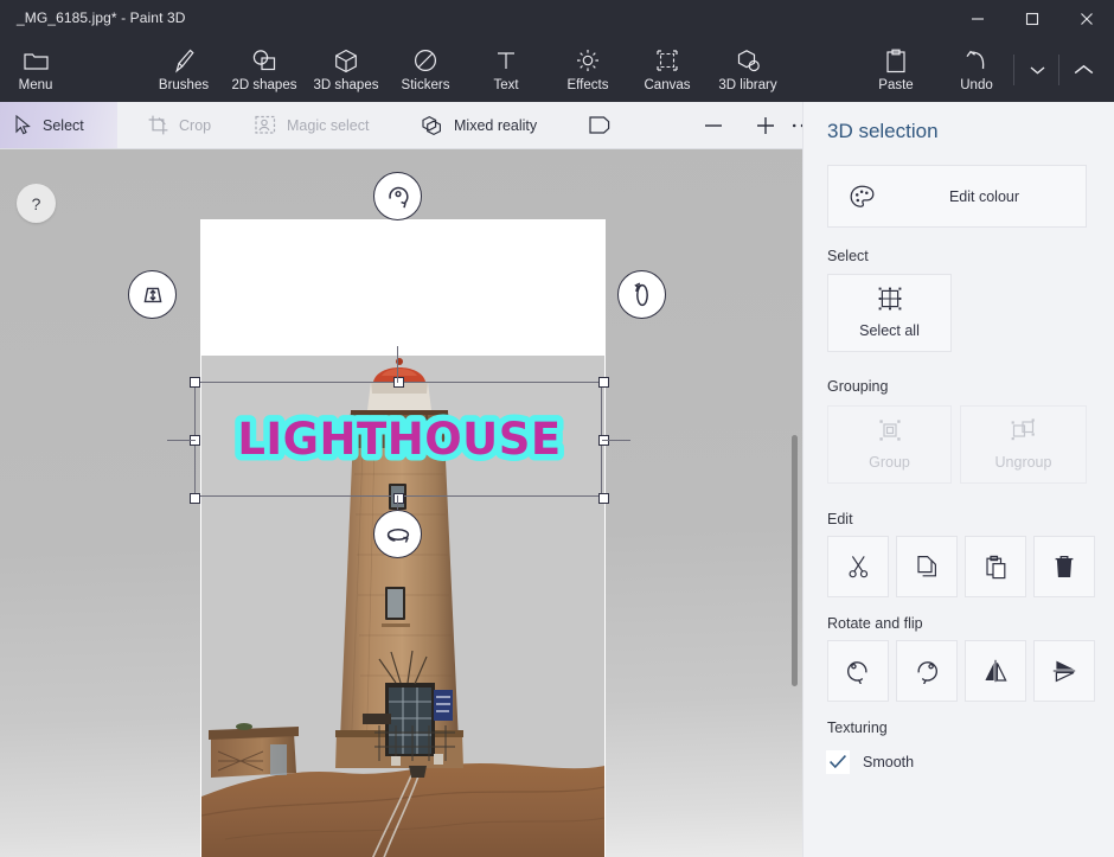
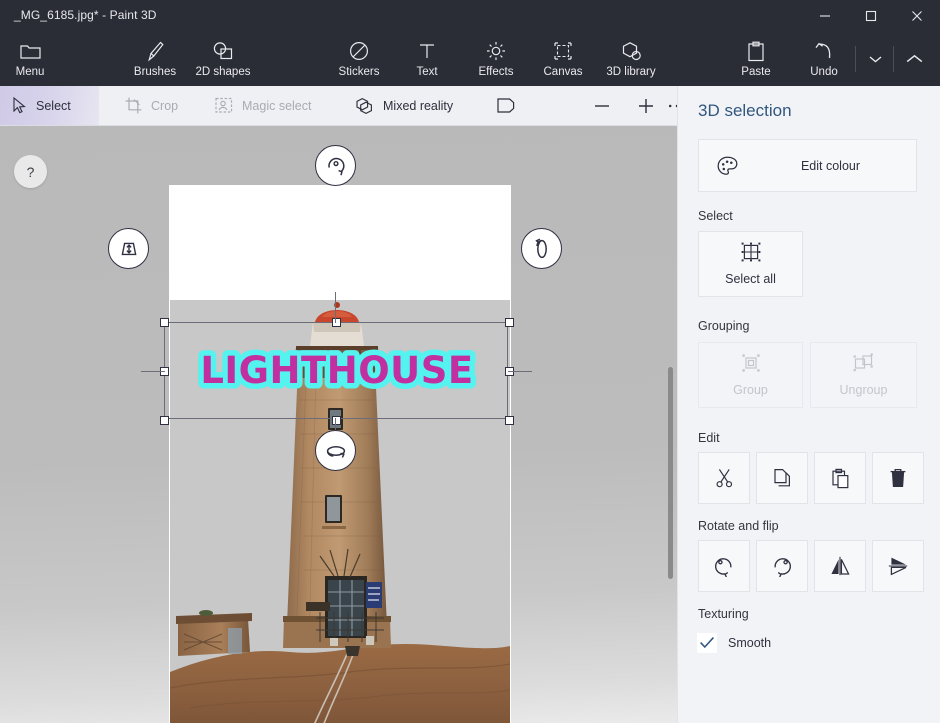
  _MG_6185.jpg* - Paint 3D
  Menu
  Brushes
  2D shapes
- 3D shapes
  Stickers
  Text
  Effects
  Canvas
  3D library
  Paste
  Undo
  Select
  Crop
  Magic select
  Mixed reality
  ?
  LIGHTHOUSE
  3D selection
  Edit colour
  Select
  Select all
  Grouping
  Group
  Ungroup
  Edit
  Rotate and flip
  Texturing
  Smooth
